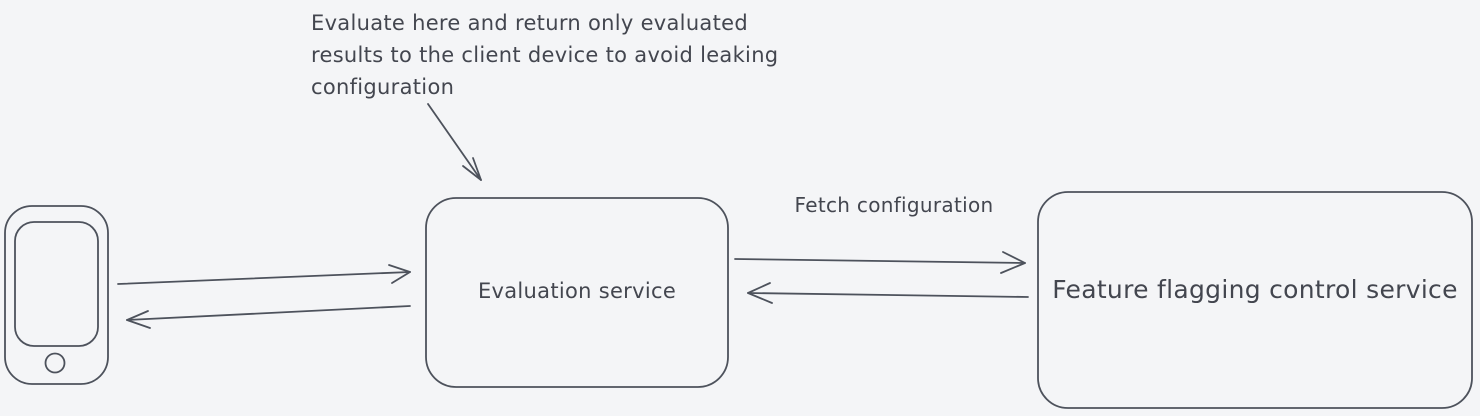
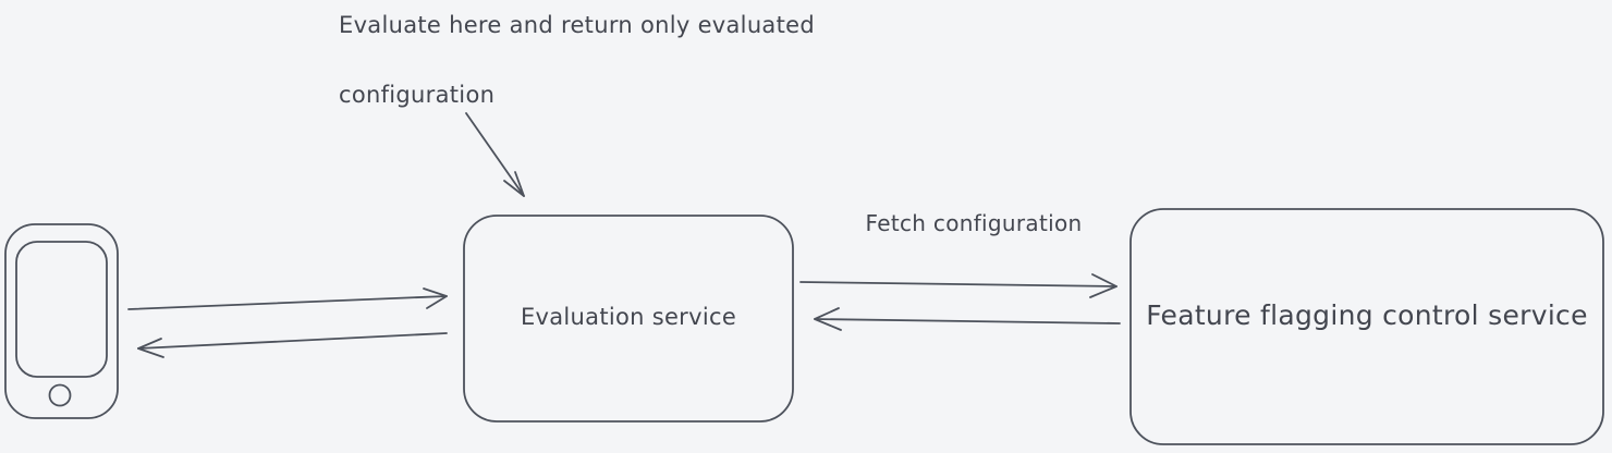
  Evaluate here and return only evaluated
- results to the client device to avoid leaking
  configuration
  Evaluation service
  Fetch configuration
  Feature flagging control service
